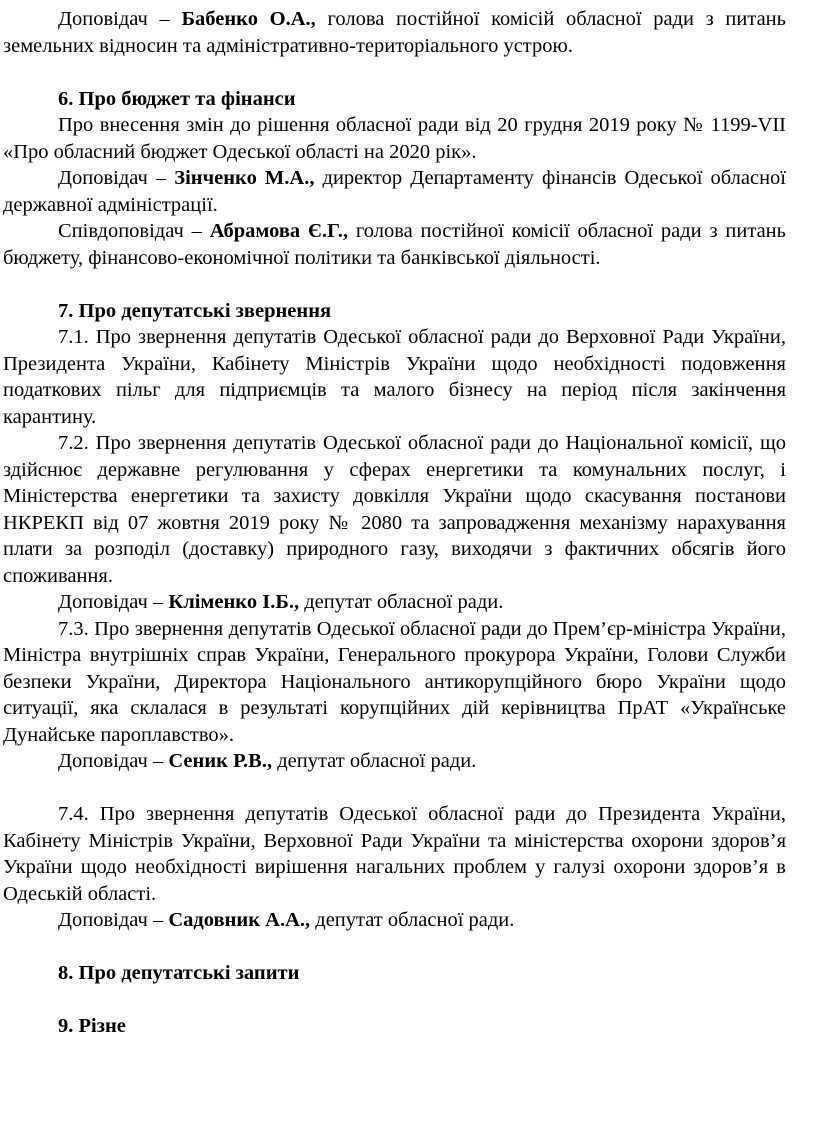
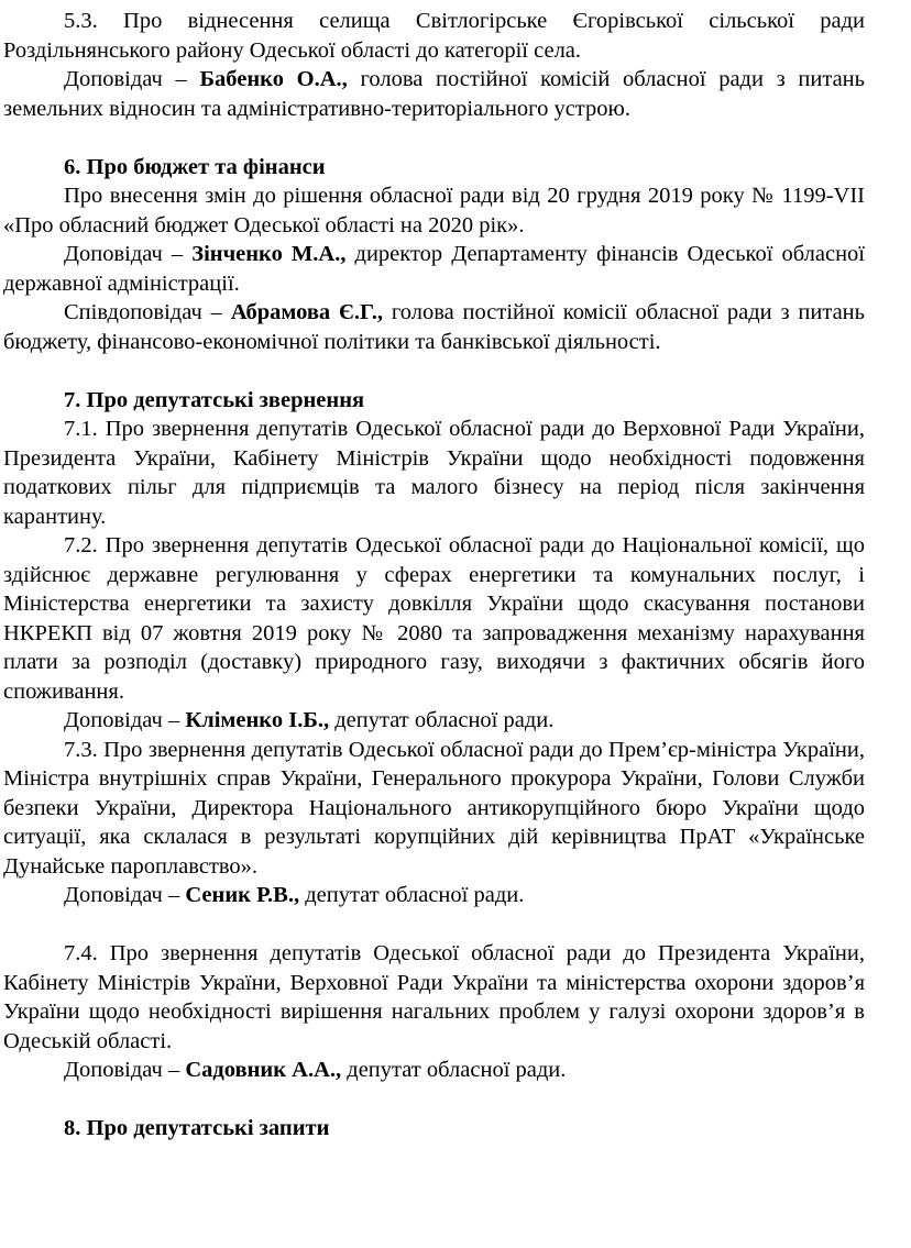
+ 5.3. Про віднесення селища Світлогірське Єгорівської сільської ради Роздільнянського району Одеської області до категорії села.
  Доповідач – Бабенко О.А., голова постійної комісій обласної ради з питань земельних відносин та адміністративно-територіального устрою.
  6. Про бюджет та фінанси
  Про внесення змін до рішення обласної ради від 20 грудня 2019 року № 1199-VII «Про обласний бюджет Одеської області на 2020 рік».
  Доповідач – Зінченко М.А., директор Департаменту фінансів Одеської обласної державної адміністрації.
  Співдоповідач – Абрамова Є.Г., голова постійної комісії обласної ради з питань бюджету, фінансово-економічної політики та банківської діяльності.
  7. Про депутатські звернення
  7.1. Про звернення депутатів Одеської обласної ради до Верховної Ради України, Президента України, Кабінету Міністрів України щодо необхідності подовження податкових пільг для підприємців та малого бізнесу на період після закінчення карантину.
  7.2. Про звернення депутатів Одеської обласної ради до Національної комісії, що здійснює державне регулювання у сферах енергетики та комунальних послуг, і Міністерства енергетики та захисту довкілля України щодо скасування постанови НКРЕКП від 07 жовтня 2019 року № 2080 та запровадження механізму нарахування плати за розподіл (доставку) природного газу, виходячи з фактичних обсягів його споживання.
  Доповідач – Кліменко І.Б., депутат обласної ради.
  7.3. Про звернення депутатів Одеської обласної ради до Прем’єр-міністра України, Міністра внутрішніх справ України, Генерального прокурора України, Голови Служби безпеки України, Директора Національного антикорупційного бюро України щодо ситуації, яка склалася в результаті корупційних дій керівництва ПрАТ «Українське Дунайське пароплавство».
  Доповідач – Сеник Р.В., депутат обласної ради.
  7.4. Про звернення депутатів Одеської обласної ради до Президента України, Кабінету Міністрів України, Верховної Ради України та міністерства охорони здоров’я України щодо необхідності вирішення нагальних проблем у галузі охорони здоров’я в Одеській області.
  Доповідач – Садовник А.А., депутат обласної ради.
  8. Про депутатські запити
- 9. Різне
